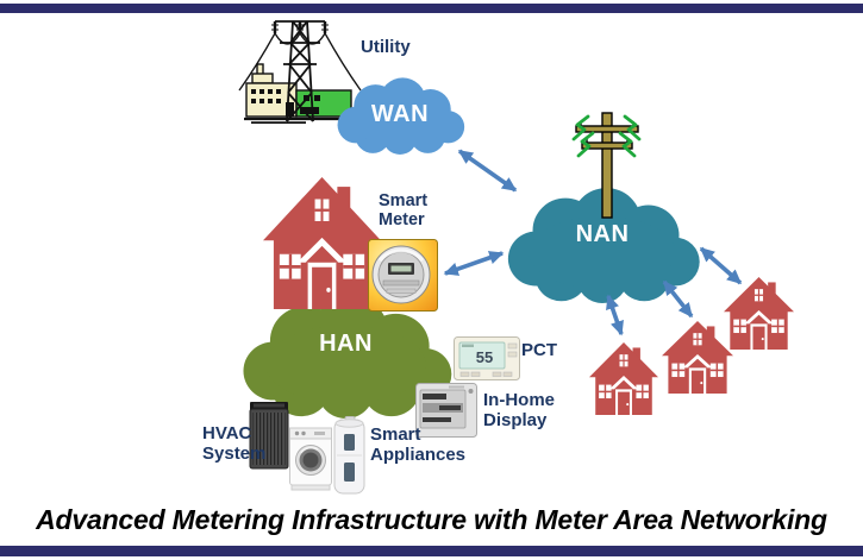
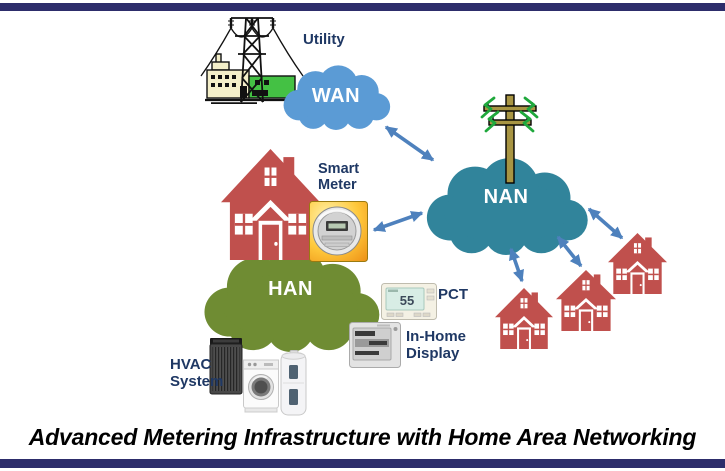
  Utility
  WAN
  NAN
  HAN
  Smart Meter
  55
  PCT
  In-Home Display
  HVAC System
- Smart Appliances
- Advanced Metering Infrastructure with Meter Area Networking
+ Advanced Metering Infrastructure with Home Area Networking
